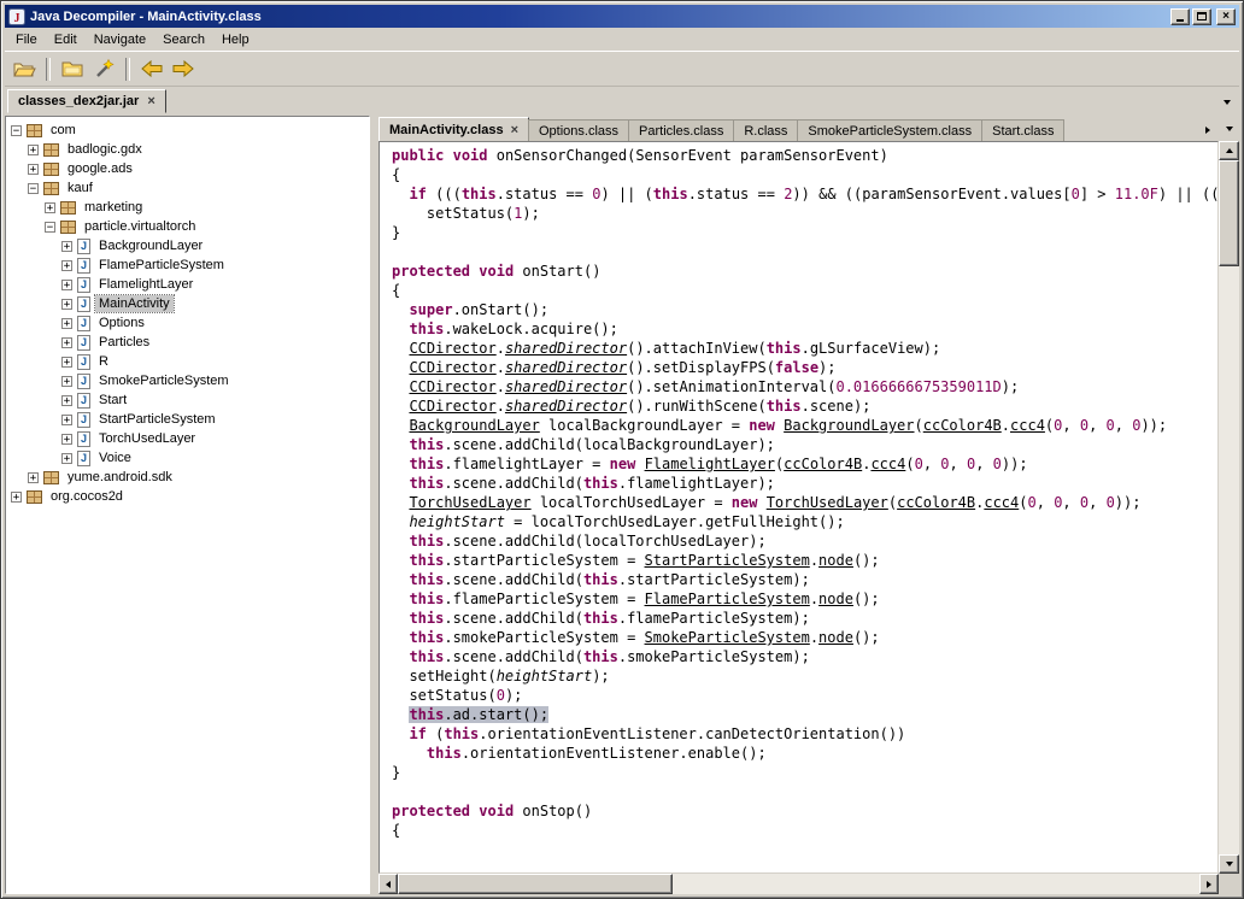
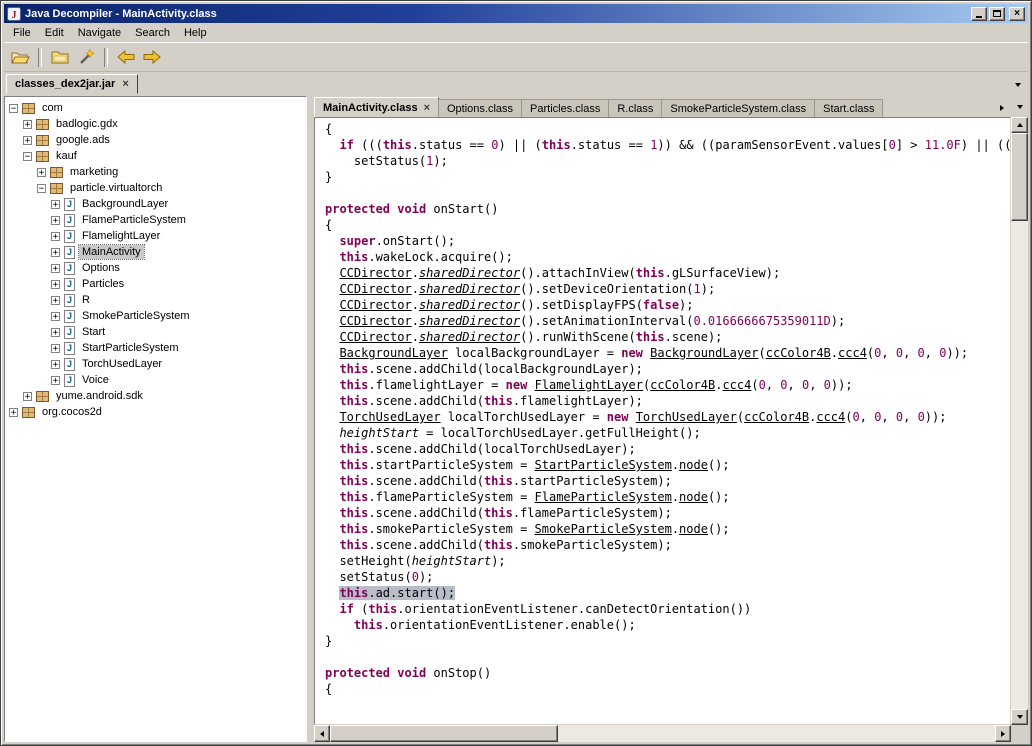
  J
  Java Decompiler - MainActivity.class
  ×
  File
  Edit
  Navigate
  Search
  Help
  classes_dex2jar.jar
  ×
  −
  com
  +
  badlogic.gdx
  +
  google.ads
  −
  kauf
  +
  marketing
  −
  particle.virtualtorch
  +
  J
  BackgroundLayer
  +
  J
  FlameParticleSystem
  +
  J
  FlamelightLayer
  +
  J
  MainActivity
  +
  J
  Options
  +
  J
  Particles
  +
  J
  R
  +
  J
  SmokeParticleSystem
  +
  J
  Start
  +
  J
  StartParticleSystem
  +
  J
  TorchUsedLayer
  +
  J
  Voice
  +
  yume.android.sdk
  +
  org.cocos2d
  MainActivity.class
  ×
  Options.class
  Particles.class
  R.class
  SmokeParticleSystem.class
  Start.class
- public void onSensorChanged(SensorEvent paramSensorEvent)
  {
- if (((this.status == 0) || (this.status == 2)) && ((paramSensorEvent.values[0] > 11.0F) || ((
+ if (((this.status == 0) || (this.status == 1)) && ((paramSensorEvent.values[0] > 11.0F) || ((
  setStatus(1);
  }
  protected void onStart()
  {
  super.onStart();
  this.wakeLock.acquire();
  CCDirector.sharedDirector().attachInView(this.gLSurfaceView);
+ CCDirector.sharedDirector().setDeviceOrientation(1);
  CCDirector.sharedDirector().setDisplayFPS(false);
  CCDirector.sharedDirector().setAnimationInterval(0.0166666675359011D);
  CCDirector.sharedDirector().runWithScene(this.scene);
  BackgroundLayer localBackgroundLayer = new BackgroundLayer(ccColor4B.ccc4(0, 0, 0, 0));
  this.scene.addChild(localBackgroundLayer);
  this.flamelightLayer = new FlamelightLayer(ccColor4B.ccc4(0, 0, 0, 0));
  this.scene.addChild(this.flamelightLayer);
  TorchUsedLayer localTorchUsedLayer = new TorchUsedLayer(ccColor4B.ccc4(0, 0, 0, 0));
  heightStart = localTorchUsedLayer.getFullHeight();
  this.scene.addChild(localTorchUsedLayer);
  this.startParticleSystem = StartParticleSystem.node();
  this.scene.addChild(this.startParticleSystem);
  this.flameParticleSystem = FlameParticleSystem.node();
  this.scene.addChild(this.flameParticleSystem);
  this.smokeParticleSystem = SmokeParticleSystem.node();
  this.scene.addChild(this.smokeParticleSystem);
  setHeight(heightStart);
  setStatus(0);
  this.ad.start();
  if (this.orientationEventListener.canDetectOrientation())
  this.orientationEventListener.enable();
  }
  protected void onStop()
  {
